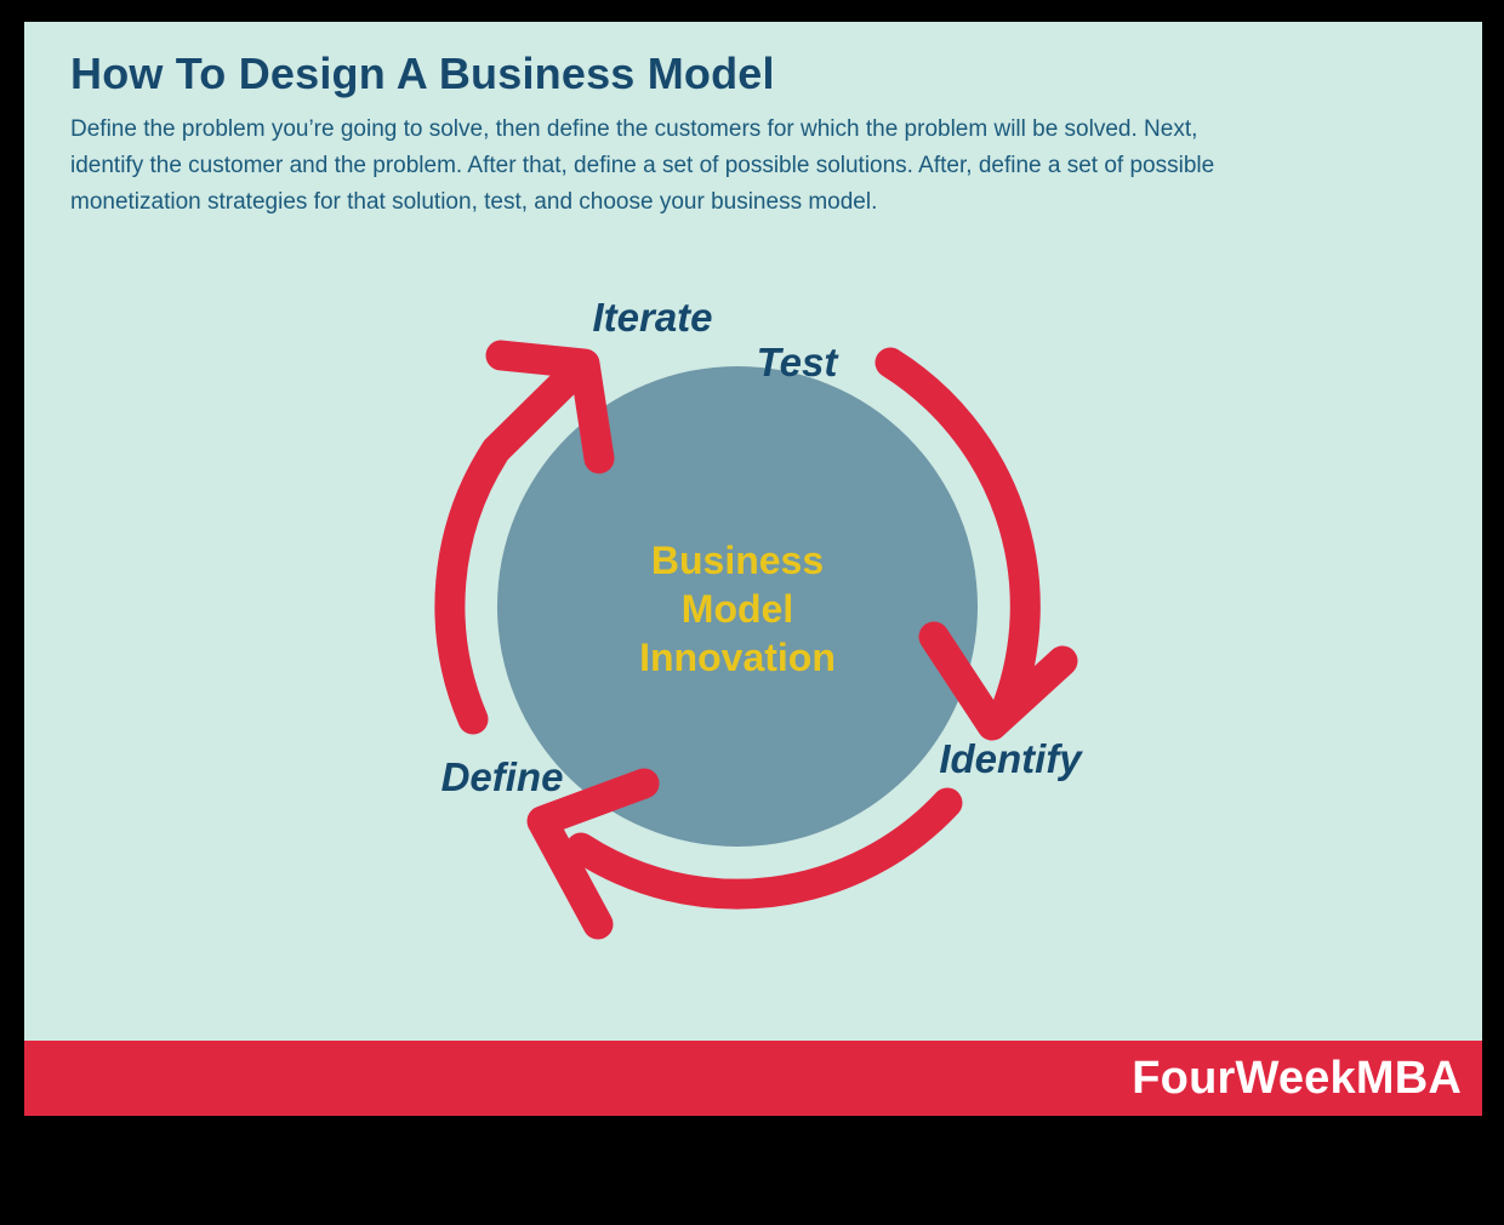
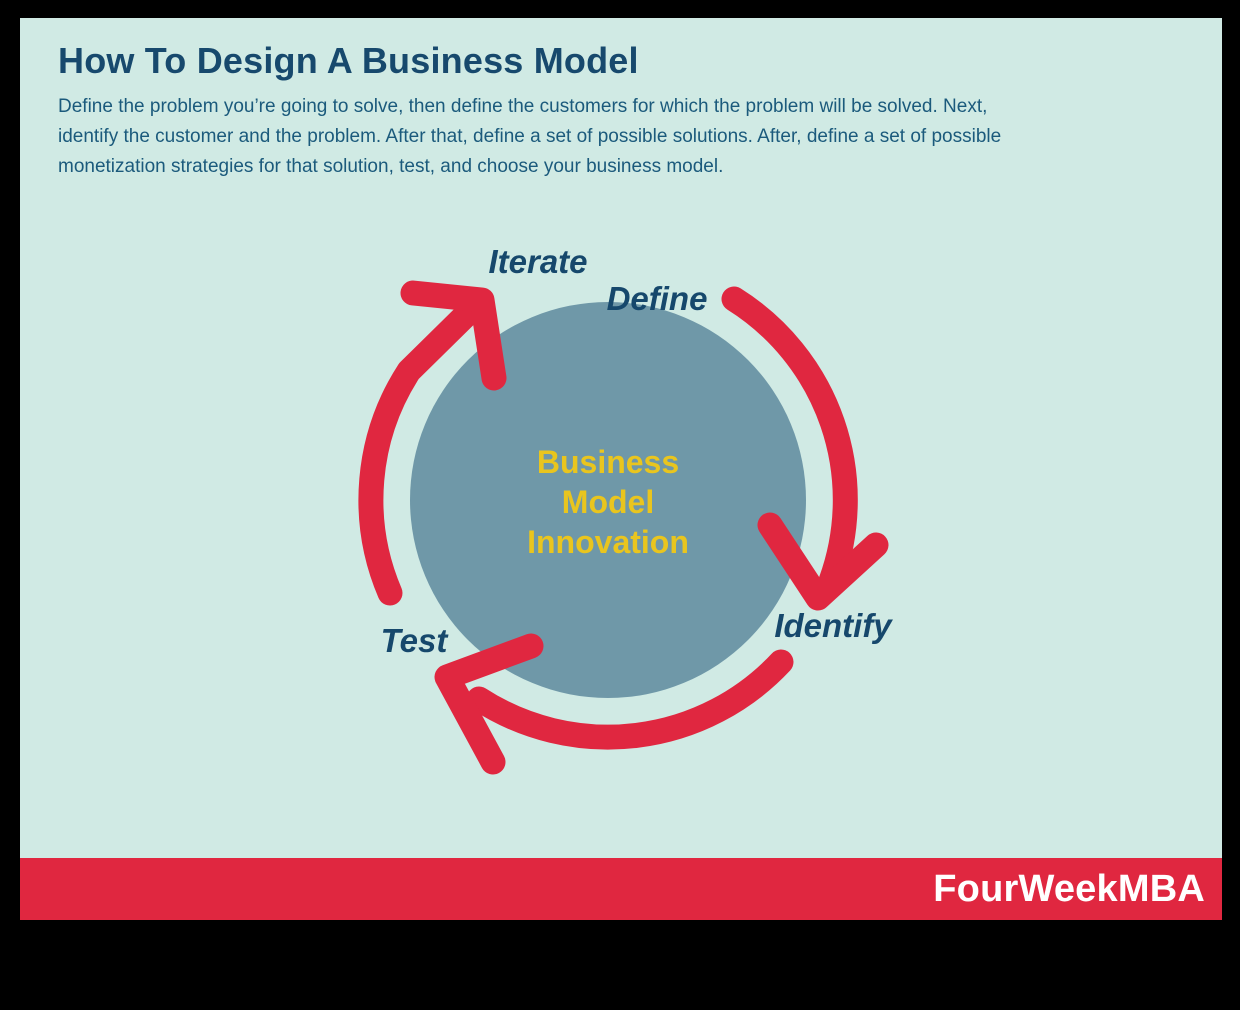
  How To Design A Business Model
  Define the problem you’re going to solve, then define the customers for which the problem will be solved. Next,
  identify the customer and the problem. After that, define a set of possible solutions. After, define a set of possible
  monetization strategies for that solution, test, and choose your business model.
  Iterate
- Test
+ Define
  Identify
- Define
+ Test
  Business
  Model
  Innovation
  FourWeekMBA
